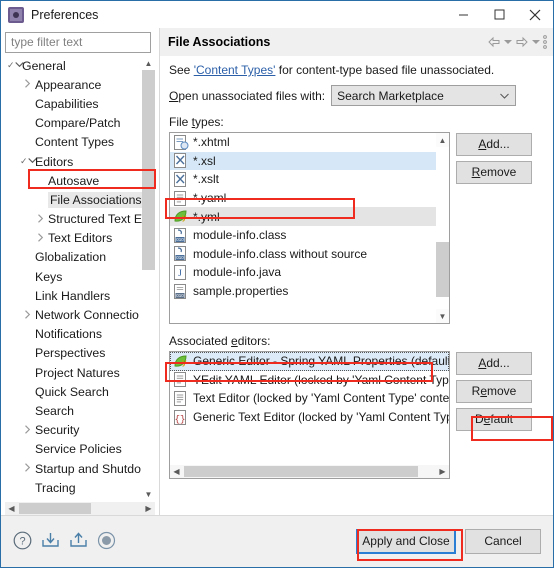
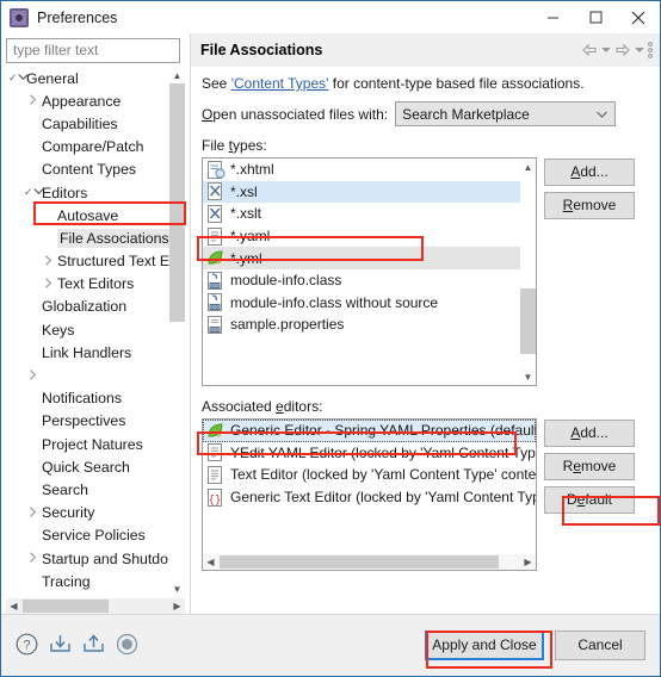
  Preferences
  type filter text
  ✓
  General
  Appearance
  Capabilities
  Compare/Patch
  Content Types
  ✓
  Editors
  Autosave
  File Associations
  Structured Text E
  Text Editors
  Globalization
  Keys
  Link Handlers
- Network Connectio
  Notifications
  Perspectives
  Project Natures
  Quick Search
  Search
  Security
  Service Policies
  Startup and Shutdo
  Tracing
  ▲
  ▼
  ◀
  ▶
  File Associations
- See 'Content Types' for content-type based file unassociated.
+ See 'Content Types' for content-type based file associations.
  Open unassociated files with:
  Search Marketplace
  File types:
  *.xhtml
  *.xsl
  *.xslt
  *.yaml
  y
  *.yml
  module-info.class
  module-info.class without source
- J
- module-info.java
  sample.properties
  ▲
  ▼
  Add...
  Remove
  Associated editors:
  y
  Generic Editor - Spring YAML Properties (defaul
  YEdit YAML Editor (locked by 'Yaml Content Typ
  Text Editor (locked by 'Yaml Content Type' conte
  {}
  Generic Text Editor (locked by 'Yaml Content Ty
  ◀
  ▶
  Add...
  Remove
  Default
  ?
  Apply and Close
  Cancel
